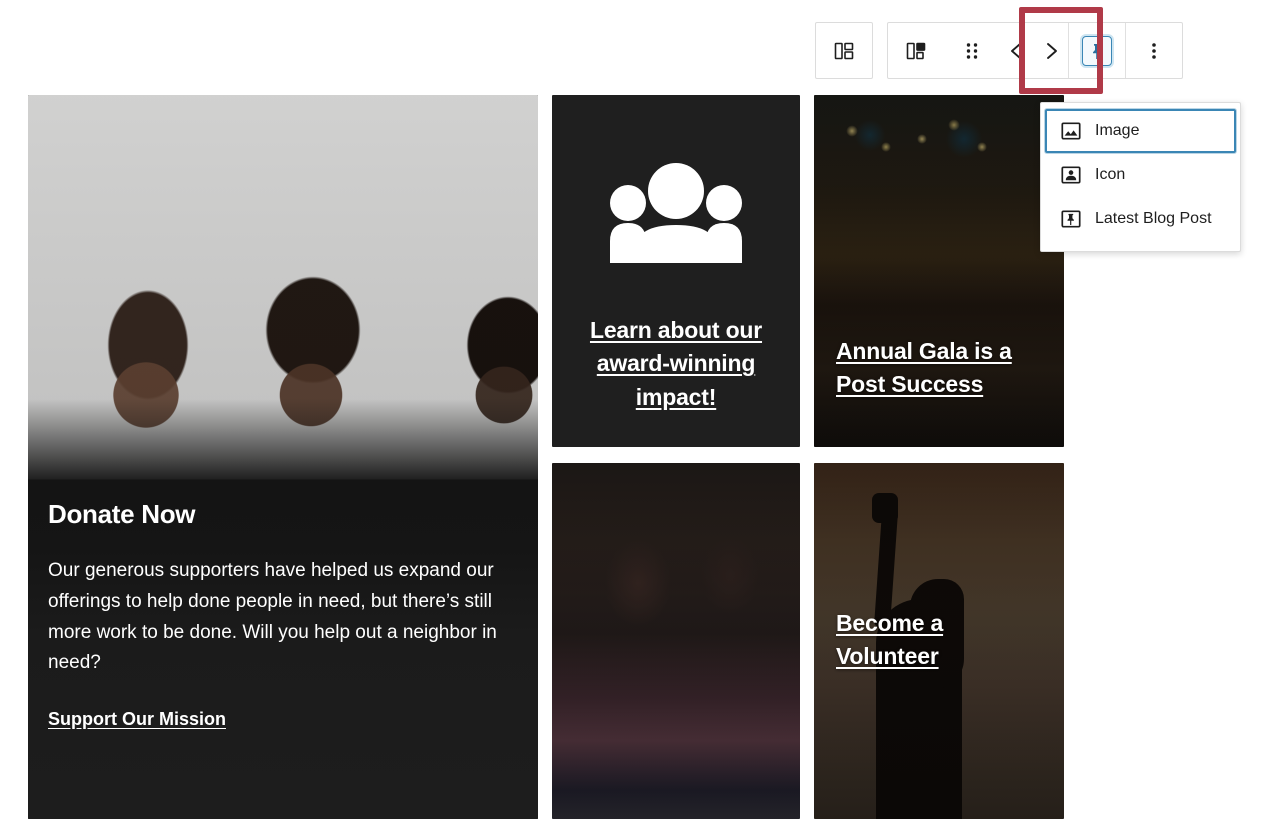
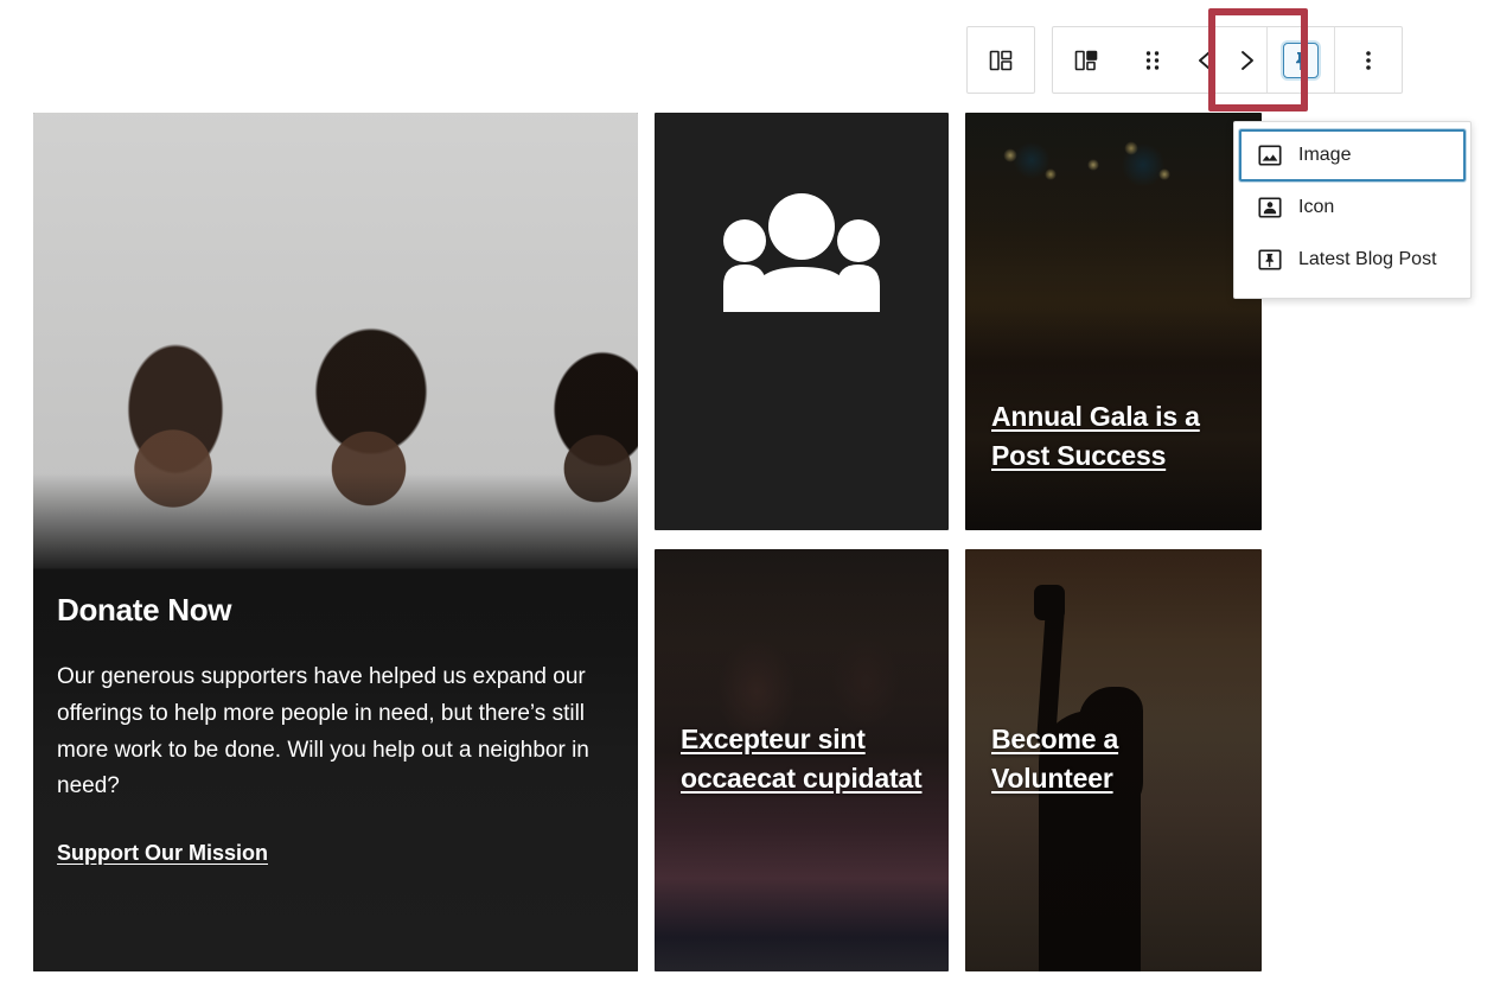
  Donate Now
- Our generous supporters have helped us expand our offerings to help done people in need, but there’s still more work to be done. Will you help out a neighbor in need?
+ Our generous supporters have helped us expand our offerings to help more people in need, but there’s still more work to be done. Will you help out a neighbor in need?
  Support Our Mission
- Learn about our award-winning impact!
  Annual Gala is a Post Success
+ Excepteur sint occaecat cupidatat
  Become a Volunteer
  Image
  Icon
  Latest Blog Post
